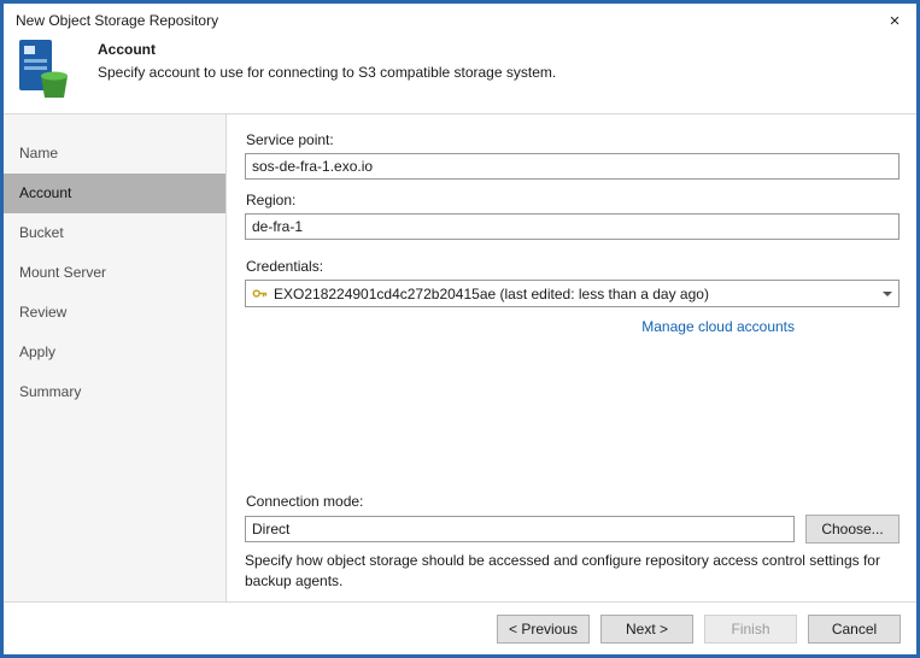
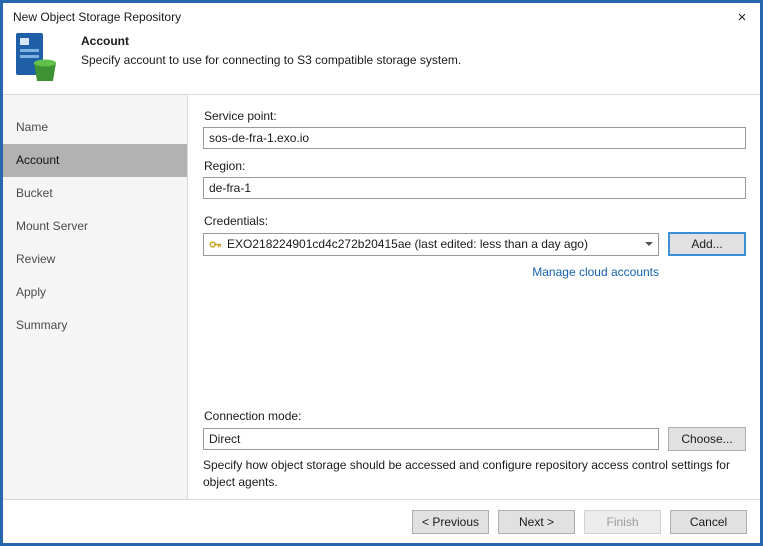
  New Object Storage Repository
  ×
  Account
  Specify account to use for connecting to S3 compatible storage system.
  Name
  Account
  Bucket
  Mount Server
  Review
  Apply
  Summary
  Service point:
  sos-de-fra-1.exo.io
  Region:
  de-fra-1
  Credentials:
  EXO218224901cd4c272b20415ae (last edited: less than a day ago)
+ Add...
  Manage cloud accounts
  Connection mode:
  Direct
  Choose...
- Specify how object storage should be accessed and configure repository access control settings for backup agents.
+ Specify how object storage should be accessed and configure repository access control settings for object agents.
  < Previous
  Next >
  Finish
  Cancel
